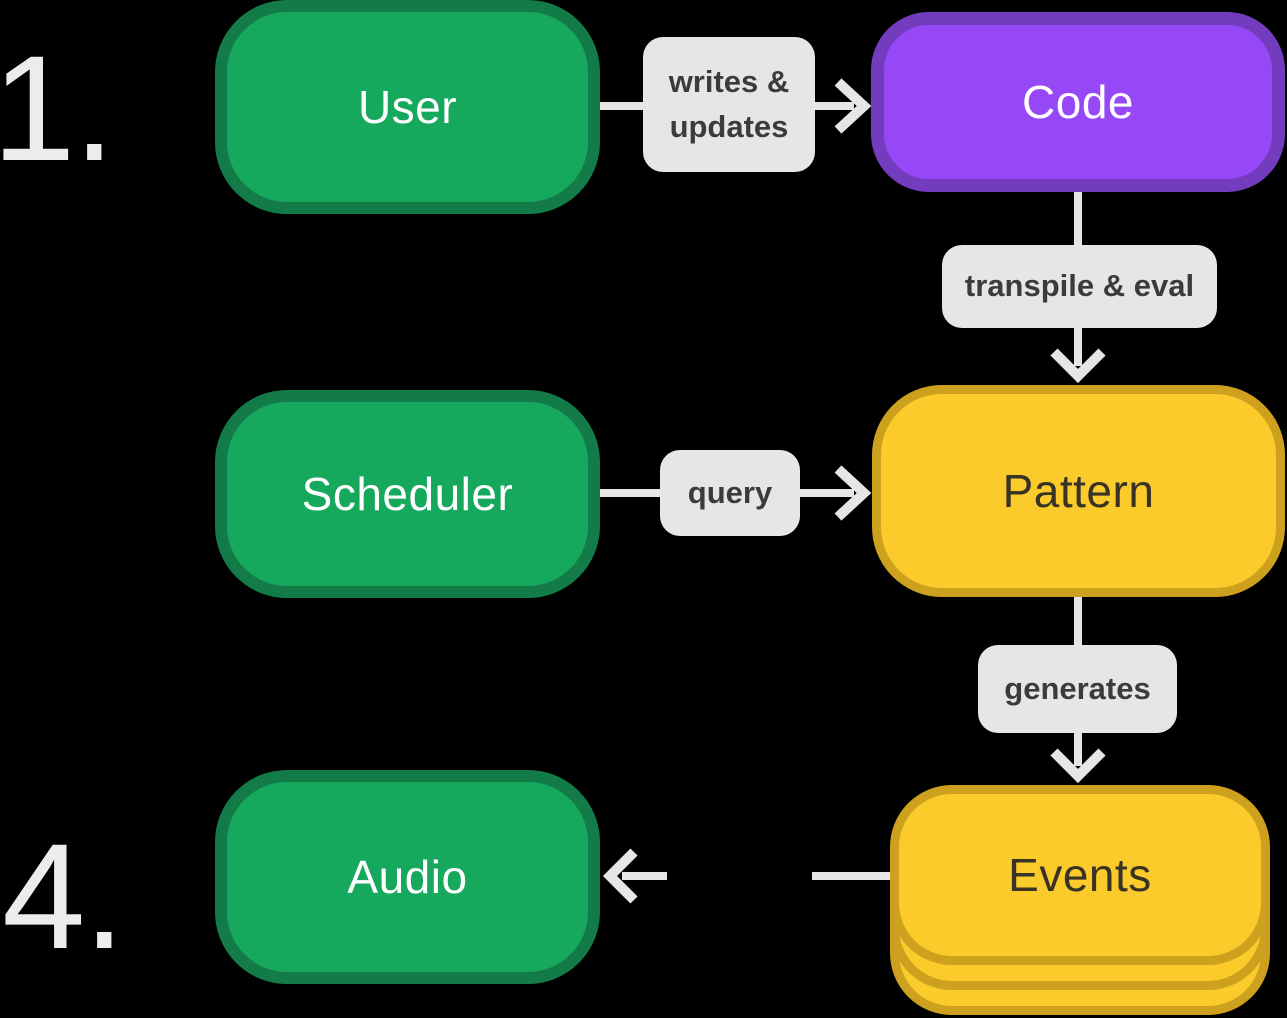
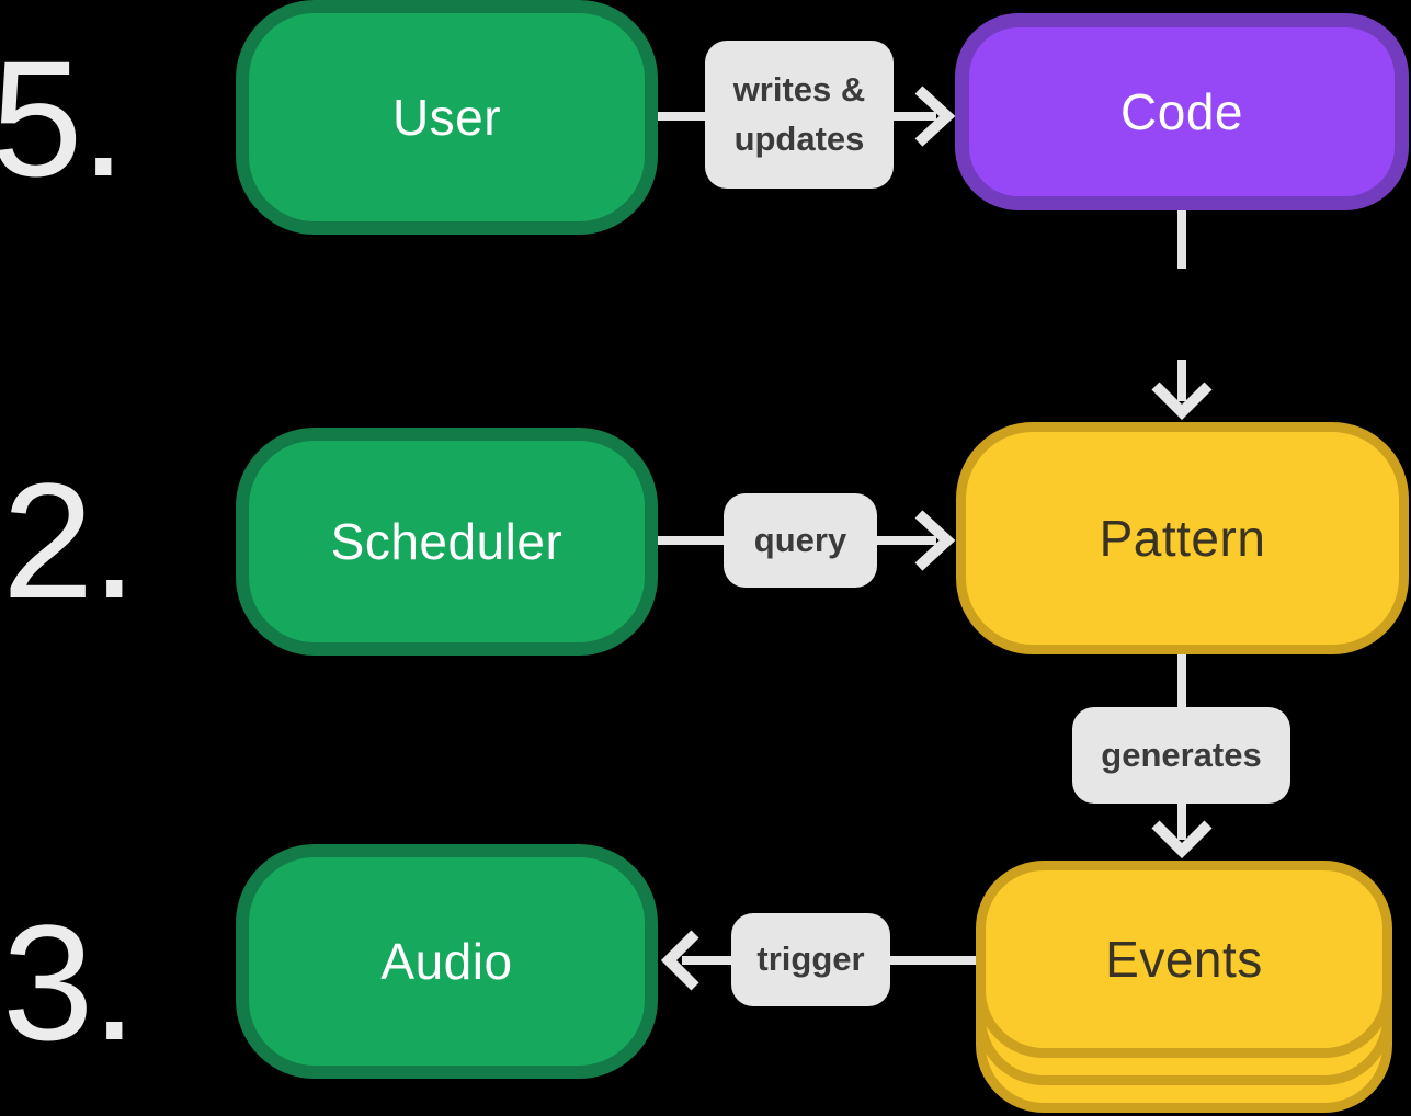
- 1.
+ 5.
+ 2.
- 4.
+ 3.
  User
  Code
  Scheduler
  Pattern
  Audio
  Events
  writes & updates
- transpile & eval
  query
  generates
+ trigger
